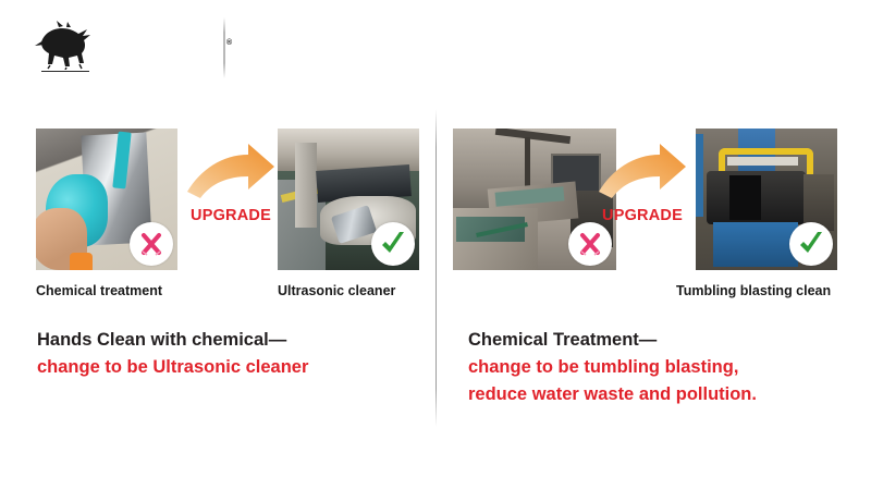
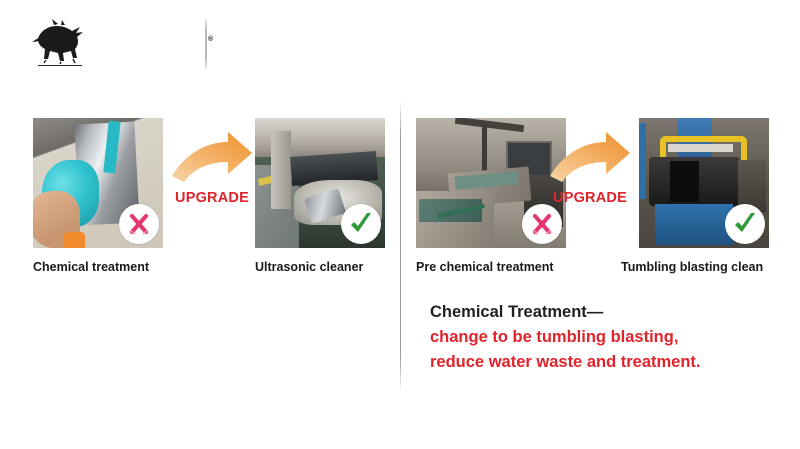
  UPGRADE
  Chemical treatment
  Ultrasonic cleaner
  UPGRADE
+ Pre chemical treatment
  Tumbling blasting clean
- Hands Clean with chemical—
- change to be Ultrasonic cleaner
  Chemical Treatment—
  change to be tumbling blasting,
- reduce water waste and pollution.
+ reduce water waste and treatment.
